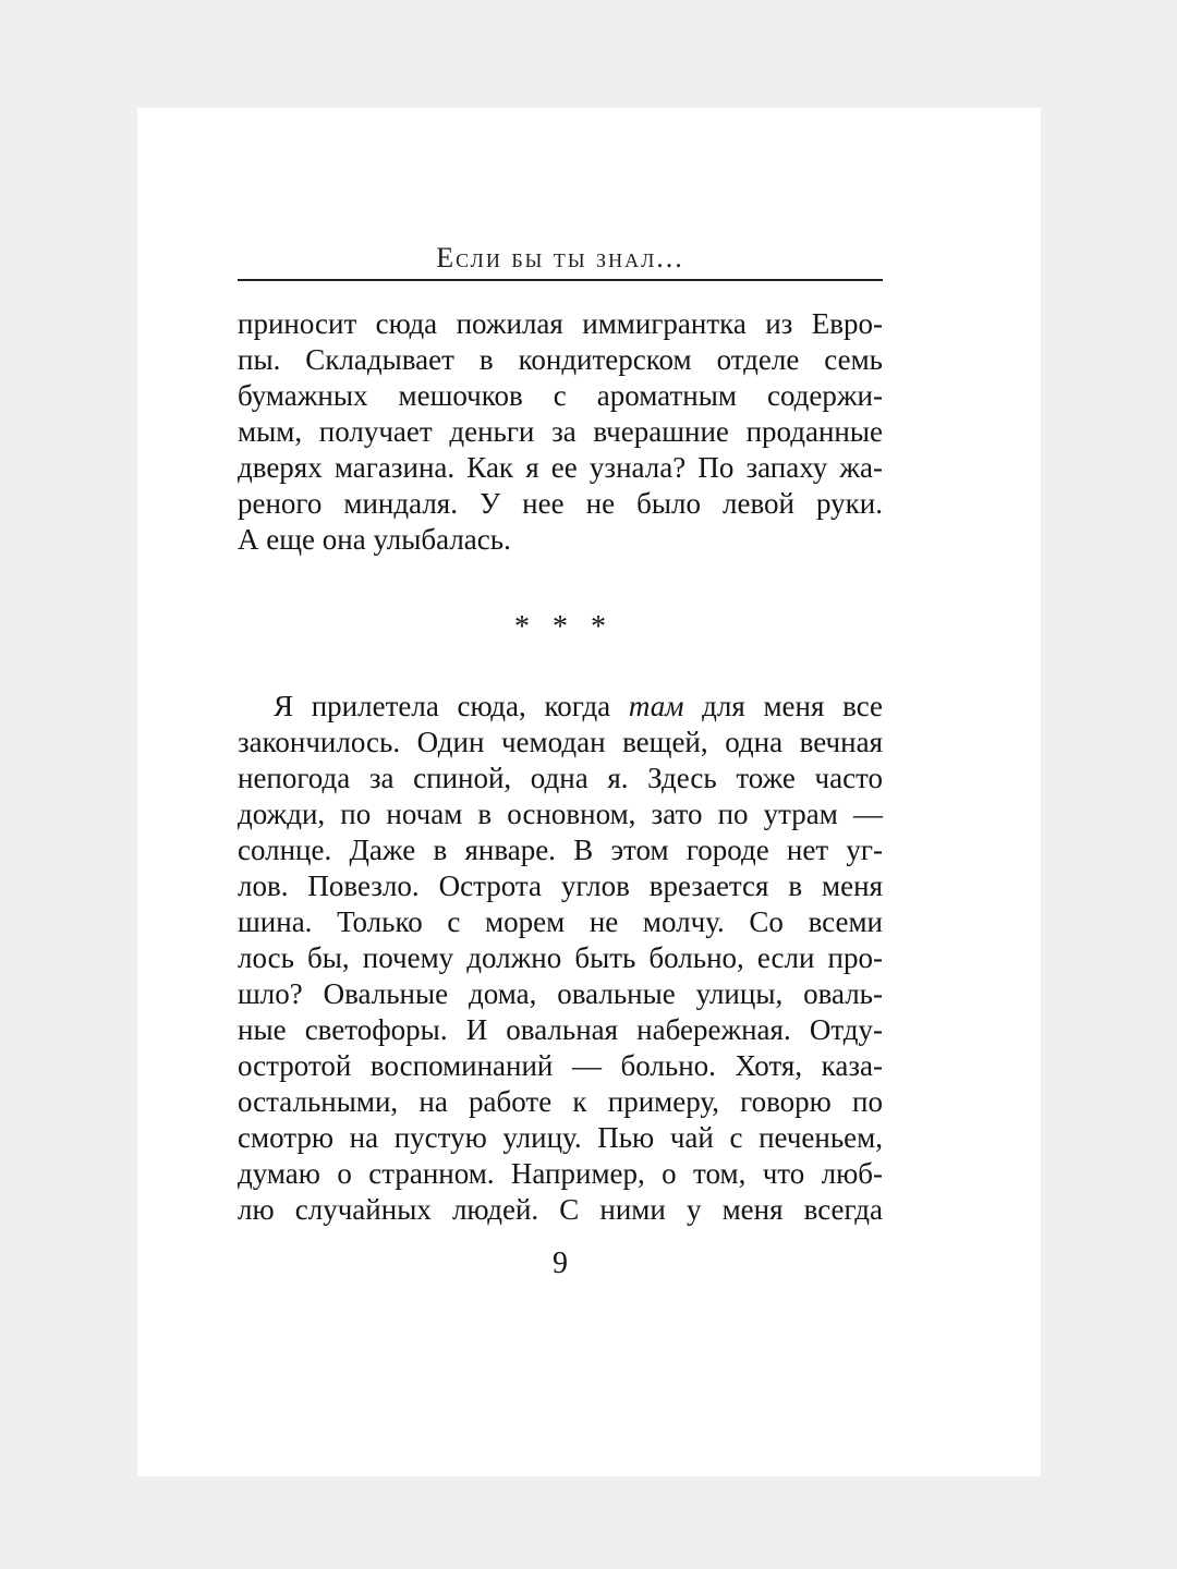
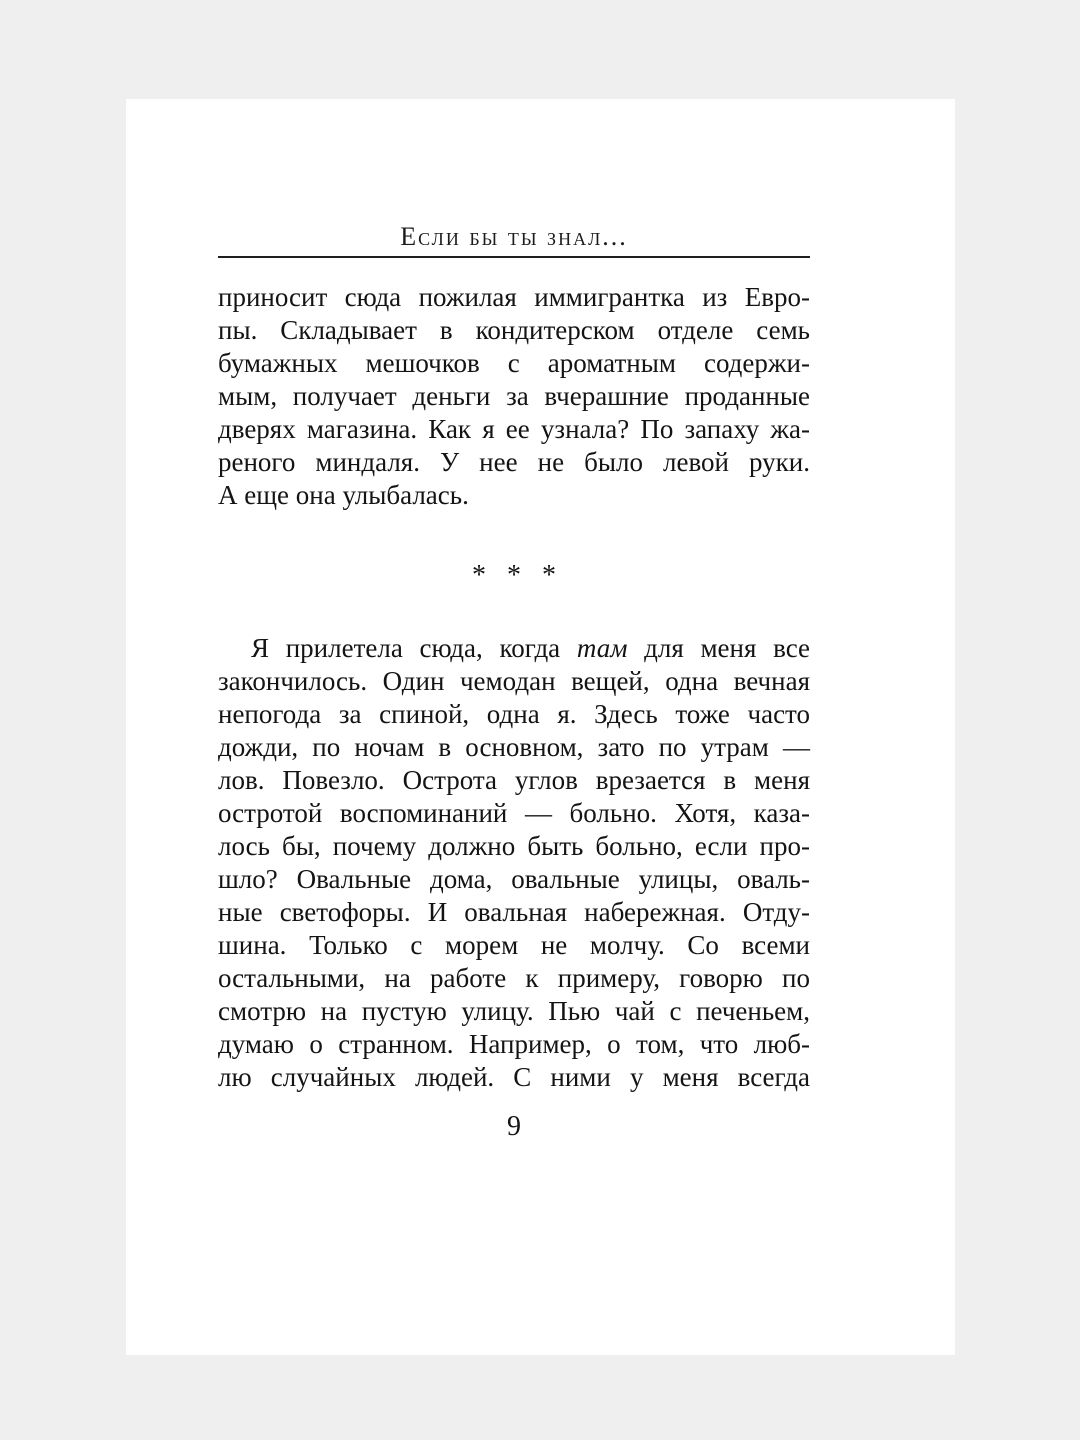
  Если бы ты знал...
  приносит сюда пожилая иммигрантка из Евро-
  пы. Складывает в кондитерском отделе семь
  бумажных мешочков с ароматным содержи-
  мым, получает деньги за вчерашние проданные
  дверях магазина. Как я ее узнала? По запаху жа-
  реного миндаля. У нее не было левой руки.
  А еще она улыбалась.
  * * *
  Я прилетела сюда, когда там для меня все
  закончилось. Один чемодан вещей, одна вечная
  непогода за спиной, одна я. Здесь тоже часто
  дожди, по ночам в основном, зато по утрам —
- солнце. Даже в январе. В этом городе нет уг-
  лов. Повезло. Острота углов врезается в меня
- шина. Только с морем не молчу. Со всеми
+ остротой воспоминаний — больно. Хотя, каза-
  лось бы, почему должно быть больно, если про-
  шло? Овальные дома, овальные улицы, оваль-
  ные светофоры. И овальная набережная. Отду-
- остротой воспоминаний — больно. Хотя, каза-
+ шина. Только с морем не молчу. Со всеми
  остальными, на работе к примеру, говорю по
  смотрю на пустую улицу. Пью чай с печеньем,
  думаю о странном. Например, о том, что люб-
  лю случайных людей. С ними у меня всегда
  9
